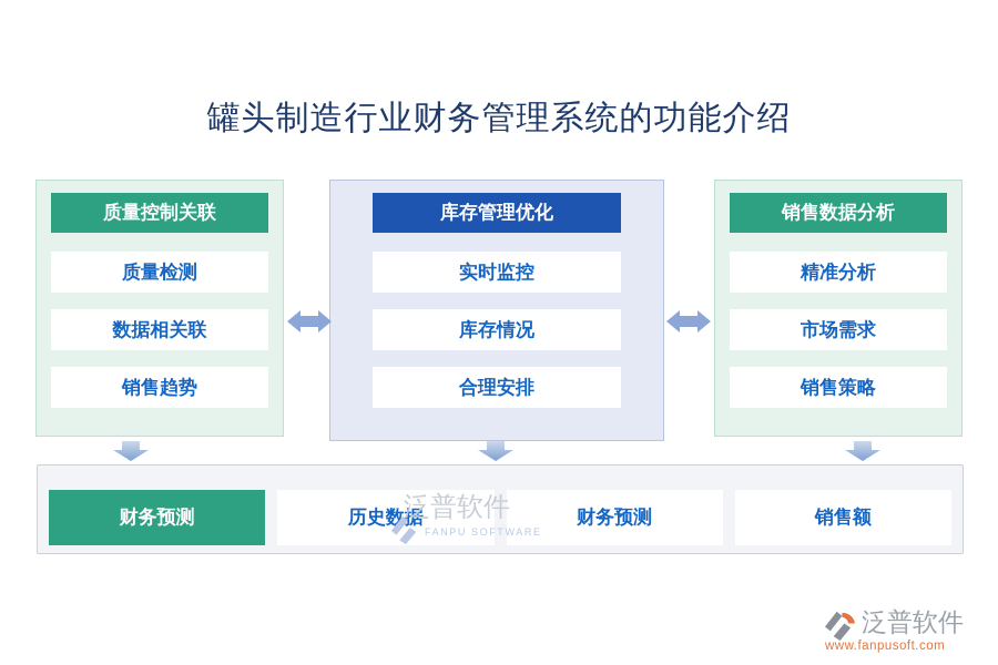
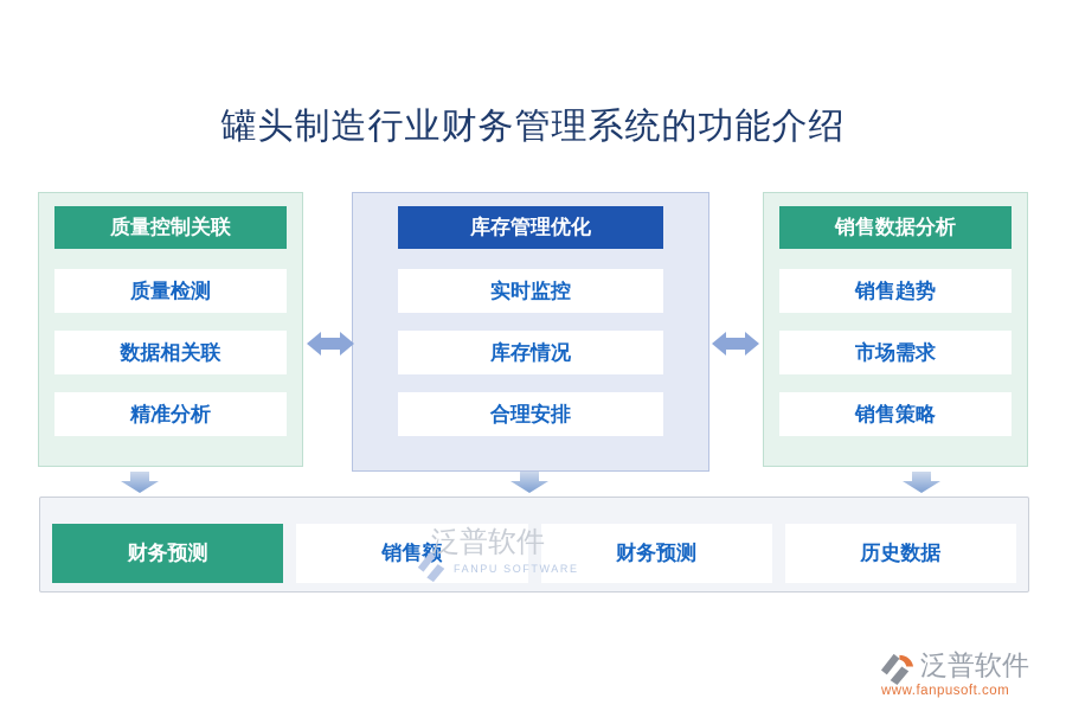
  罐头制造行业财务管理系统的功能介绍
  质量控制关联
  质量检测
  数据相关联
- 销售趋势
+ 精准分析
  库存管理优化
  实时监控
  库存情况
  合理安排
  销售数据分析
- 精准分析
+ 销售趋势
  市场需求
  销售策略
  财务预测
- 历史数据
+ 销售额
  财务预测
- 销售额
+ 历史数据
  泛普软件
  FANPU SOFTWARE
  泛普软件
  www.fanpusoft.com
